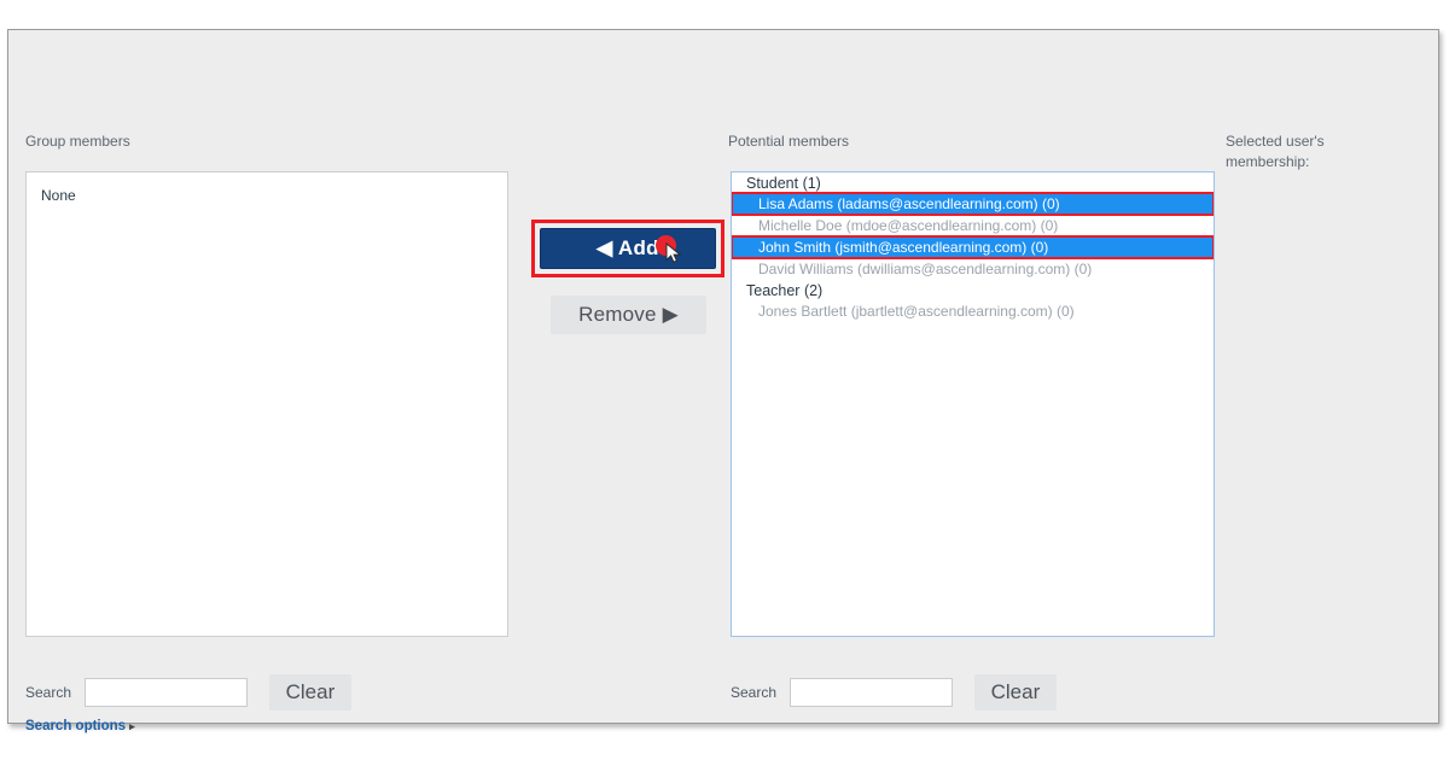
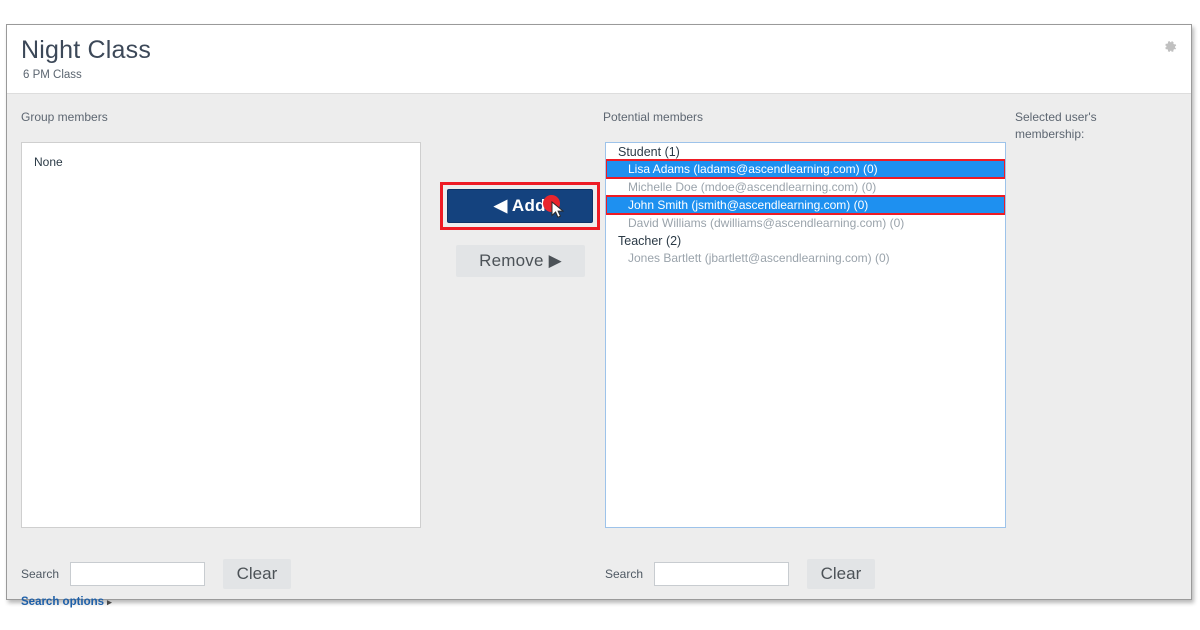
+ Night Class
+ 6 PM Class
  Group members
  Potential members
  Selected user's membership:
  None
  Student (1)
  Lisa Adams (ladams@ascendlearning.com) (0)
  Michelle Doe (mdoe@ascendlearning.com) (0)
  John Smith (jsmith@ascendlearning.com) (0)
  David Williams (dwilliams@ascendlearning.com) (0)
  Teacher (2)
  Jones Bartlett (jbartlett@ascendlearning.com) (0)
  ◀ Add
  Remove ▶
  Search Clear
  Search Clear
  Search options ▸
